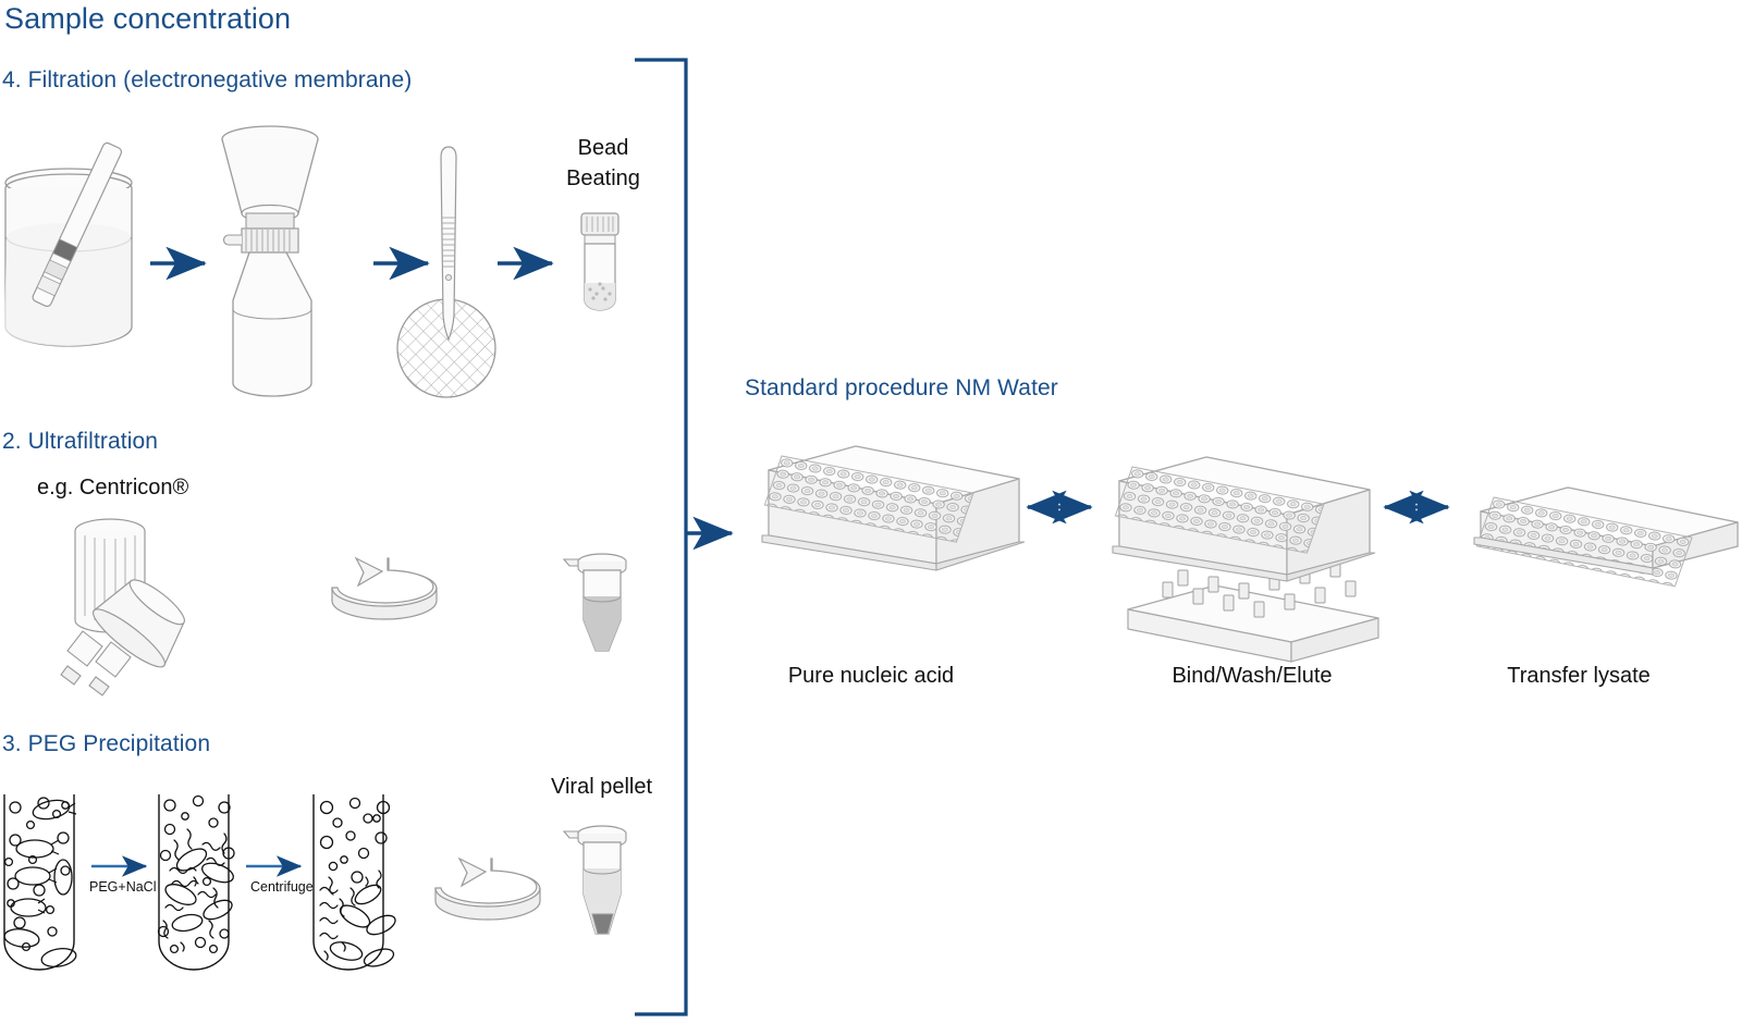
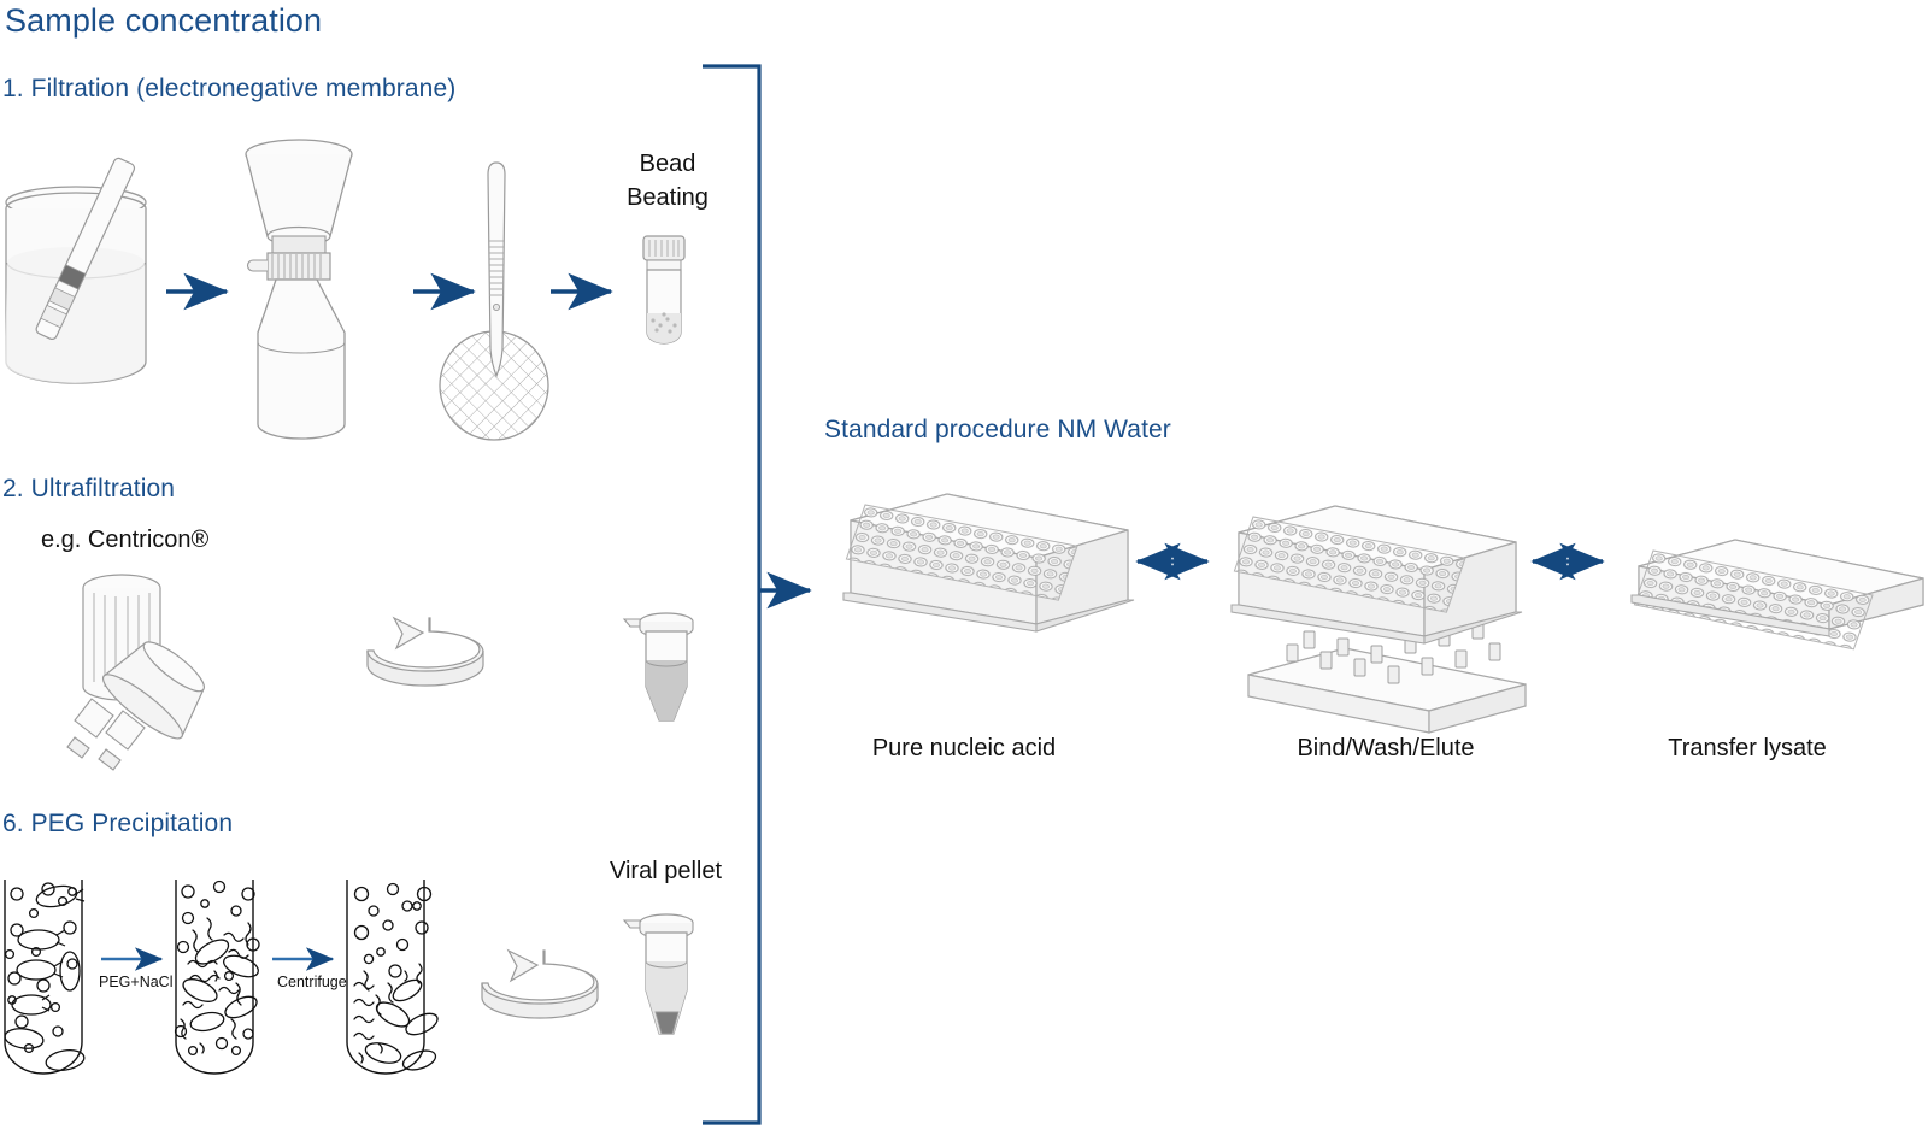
  Sample concentration
- 4. Filtration (electronegative membrane)
+ 1. Filtration (electronegative membrane)
  2. Ultrafiltration
- 3. PEG Precipitation
+ 6. PEG Precipitation
  Standard procedure NM Water
  e.g. Centricon®
  Bead
  Beating
  Viral pellet
  PEG+NaCl
  Centrifuge
  Pure nucleic acid
  Bind/Wash/Elute
  Transfer lysate
